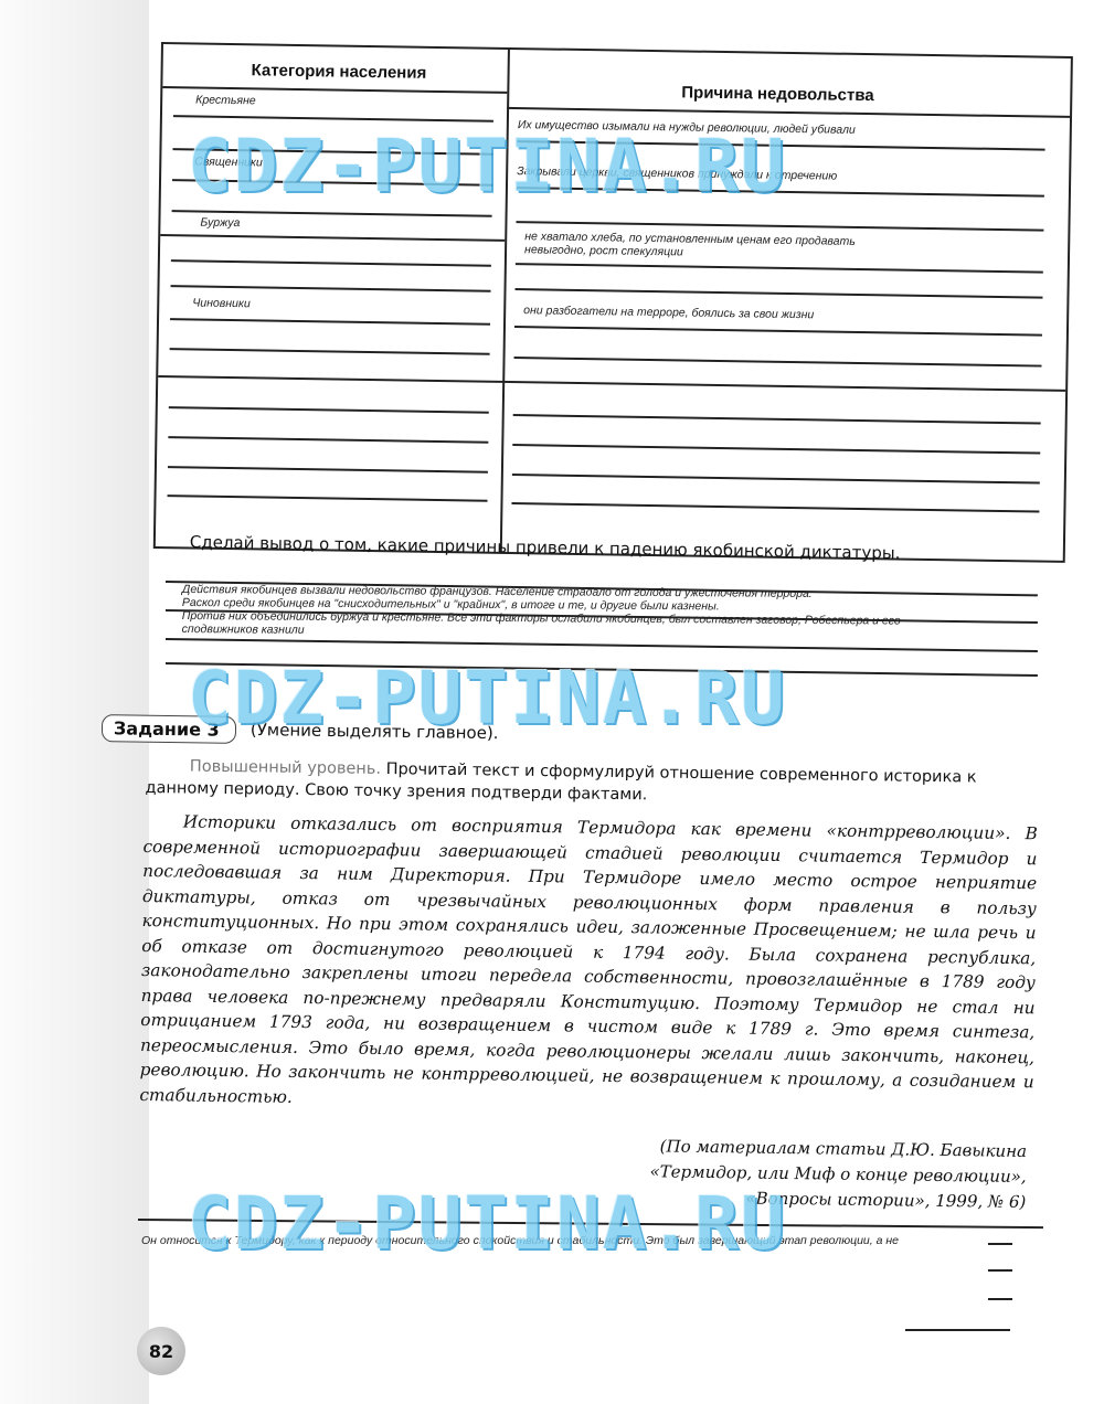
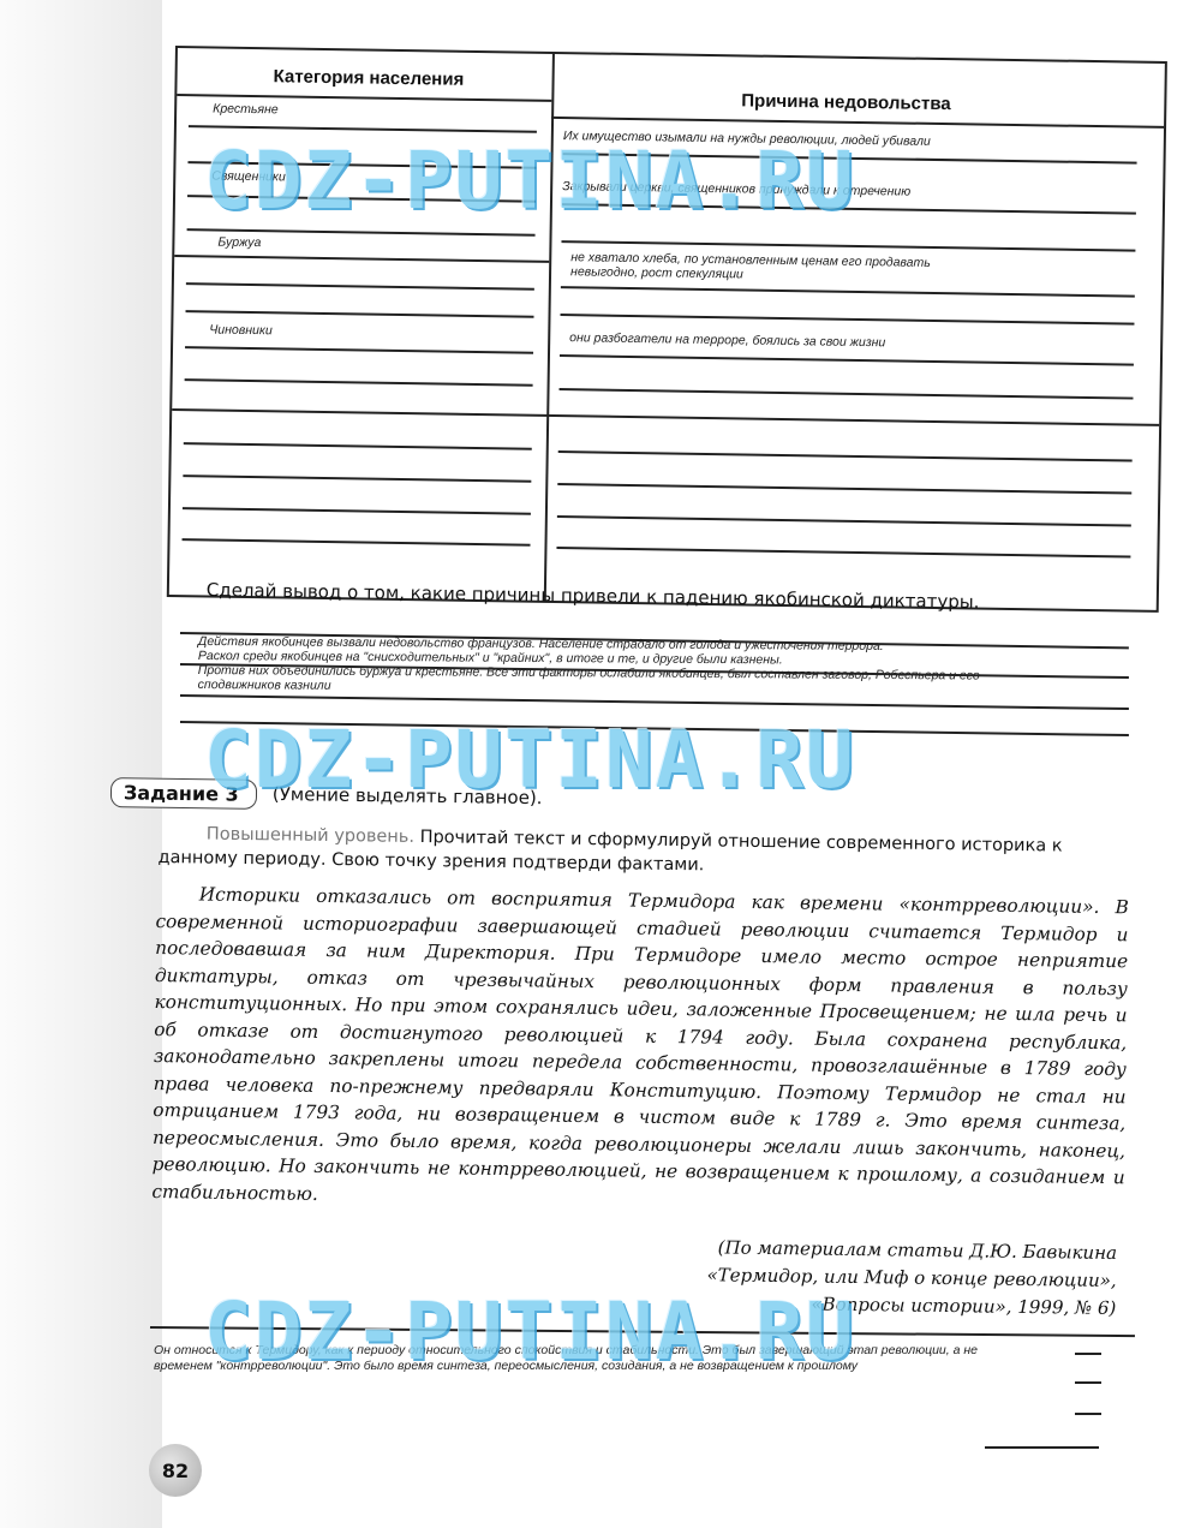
  Категория населения
  Причина недовольства
  Крестьяне
  Их имущество изымали на нужды революции, людей убивали
  Священники
  Закрывали церкви, священников принуждали к отречению
  Буржуа
  не хватало хлеба, по установленным ценам его продавать невыгодно, рост спекуляции
  Чиновники
  они разбогатели на терроре, боялись за свои жизни
  Сделай вывод о том, какие причины привели к падению якобинской диктатуры.
  Действия якобинцев вызвали недовольство французов. Население страдало от голода и ужесточения террора.
  Раскол среди якобинцев на "снисходительных" и "крайних", в итоге и те, и другие были казнены.
  Против них объединились буржуа и крестьяне. Все эти факторы ослабили якобинцев, был составлен заговор, Робеспье
  сподвижников казнили
  Задание 3
  (Умение выделять главное).
  Повышенный уровень. Прочитай текст и сформулируй отношение современного историка к данному периоду. Свою точку зрения подтверди фактами.
  Историки отказались от восприятия Термидора как времени «контрреволюции». В современной историографии завершающей стадией революции считается Термидор и последовавшая за ним Директория. При Термидоре имело место острое неприятие диктатуры, отказ от чрезвычайных революционных форм правления в пользу конституционных. Но при этом сохранялись идеи, заложенные Просвещением; не шла речь и об отказе от достигнутого революцией к 1794 году. Была сохранена республика, законодательно закреплены итоги передела собственности, провозглашённые в 1789 году права человека по-прежнему предваряли Конституцию. Поэтому Термидор не стал ни отрицанием 1793 года, ни возвращением в чистом виде к 1789 г. Это время синтеза, переосмысления. Это было время, когда революционеры желали лишь закончить, наконец, революцию. Но закончить не контрреволюцией, не возвращением к прошлому, а созиданием и стабильностью.
  (По материалам статьи Д.Ю. Бавыкина
  «Термидор, или Миф о конце революции»,
  «Вопросы истории», 1999, № 6)
  Он относится к Термидору, как к периоду относительного спокойствия и стабильности. Это был завершающий этап революции, а не
+ временем "контрреволюции". Это было время синтеза, переосмысления, созидания, а не возвращением к прошлому
  82
  CDZ-PUTINA.RU
  CDZ-PUTINA.RU
  CDZ-PUTINA.RU
